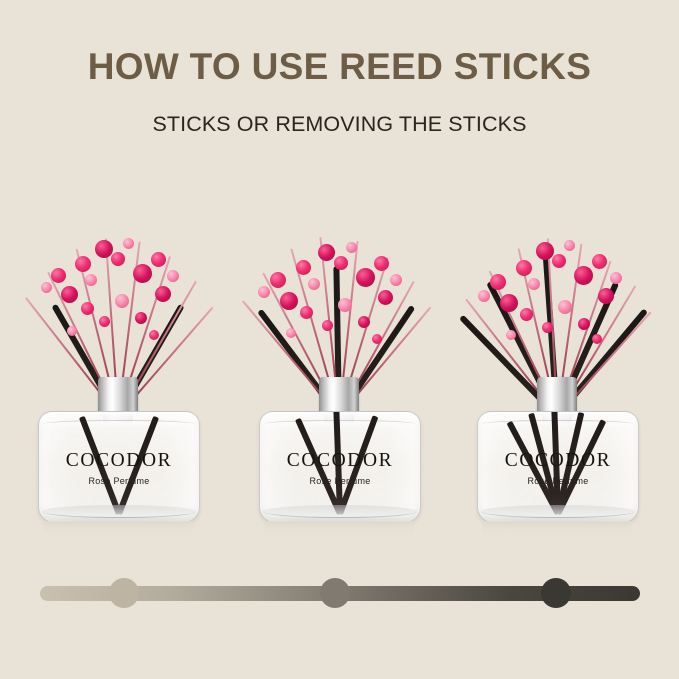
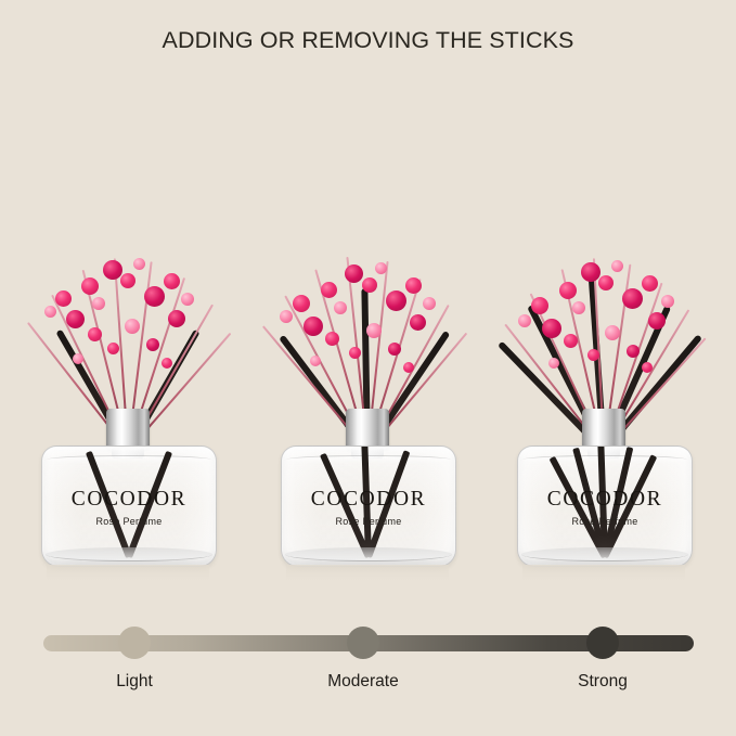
- HOW TO USE REED STICKS
- STICKS OR REMOVING THE STICKS
+ ADDING OR REMOVING THE STICKS
  COCODOR
  Rose Perfume
  COCODOR
  Rose Perfume
  COCODOR
  Rose Perfume
+ Light
+ Moderate
+ Strong
